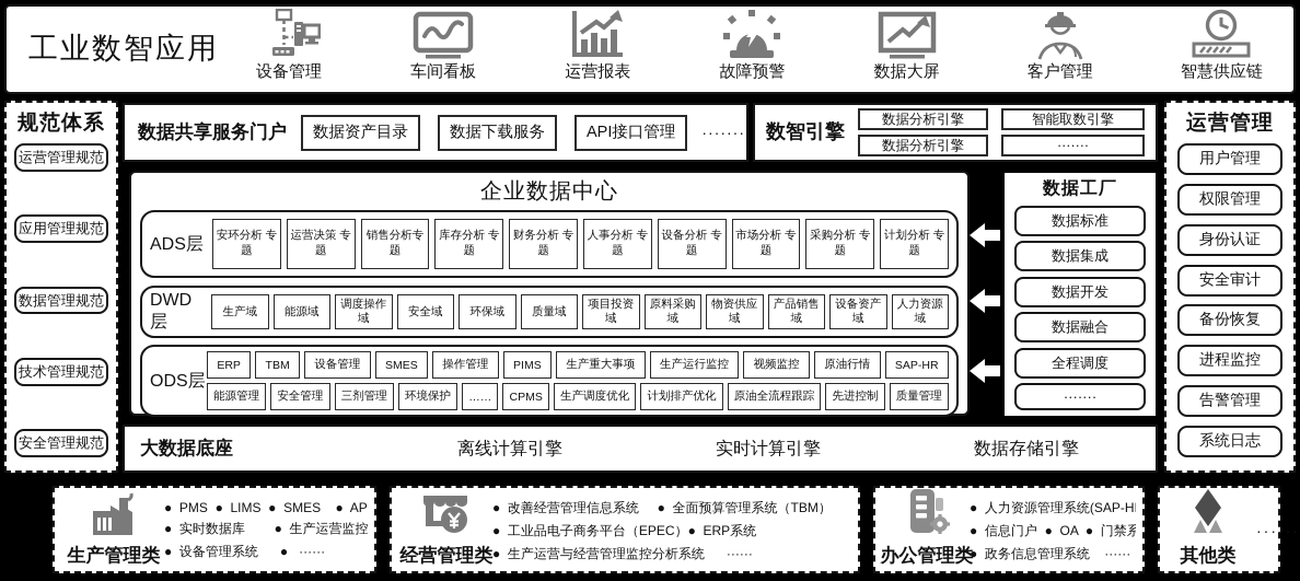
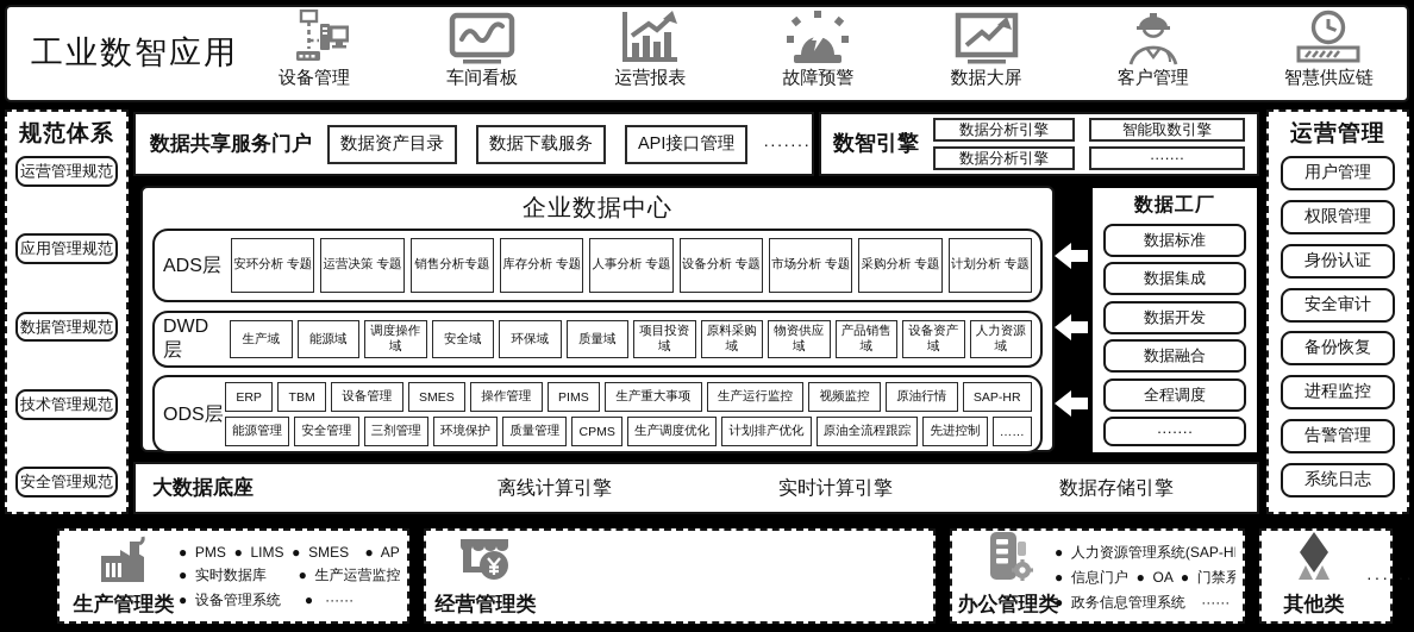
  工业数智应用
  设备管理
  车间看板
  运营报表
  故障预警
  数据大屏
  客户管理
  智慧供应链
  规范体系
  运营管理规范
  应用管理规范
  数据管理规范
  技术管理规范
  安全管理规范
  数据共享服务门户
  数据资产目录
  数据下载服务
  API接口管理
  ·······
  数智引擎
  数据分析引擎
  智能取数引擎
  数据分析引擎
  ·······
  运营管理
  用户管理
  权限管理
  身份认证
  安全审计
  备份恢复
  进程监控
  告警管理
  系统日志
  企业数据中心
  ADS层
  安环分析 专题
  运营决策 专题
  销售分析专题
  库存分析 专题
- 财务分析 专题
  人事分析 专题
  设备分析 专题
  市场分析 专题
  采购分析 专题
  计划分析 专题
  DWD层
  生产域
  能源域
  调度操作域
  安全域
  环保域
  质量域
  项目投资域
  原料采购域
  物资供应域
  产品销售域
  设备资产域
  人力资源域
  ODS层
  ERP
  TBM
  设备管理
  SMES
  操作管理
  PIMS
  生产重大事项
  生产运行监控
  视频监控
  原油行情
  SAP-HR
  能源管理
  安全管理
  三剂管理
  环境保护
- ……
+ 质量管理
  CPMS
  生产调度优化
  计划排产优化
  原油全流程跟踪
  先进控制
- 质量管理
+ ……
  数据工厂
  数据标准
  数据集成
  数据开发
  数据融合
  全程调度
  ·······
  大数据底座
  离线计算引擎
  实时计算引擎
  数据存储引擎
  生产管理类
  ● PMS ● LIMS ● SMES ● AP
  ● 实时数据库 ● 生产运营监控
  ● 设备管理系统 ● ······
  经营管理类
- ● 改善经营管理信息系统 ● 全面预算管理系统（TBM）
- ● 工业品电子商务平台（EPEC）● ERP系统
- ● 生产运营与经营管理监控分析系统 ······
  办公管理类
  ● 人力资源管理系统(SAP-H
  ● 信息门户 ● OA ● 门禁系
  ● 政务信息管理系统 ······
  其他类
  ······
